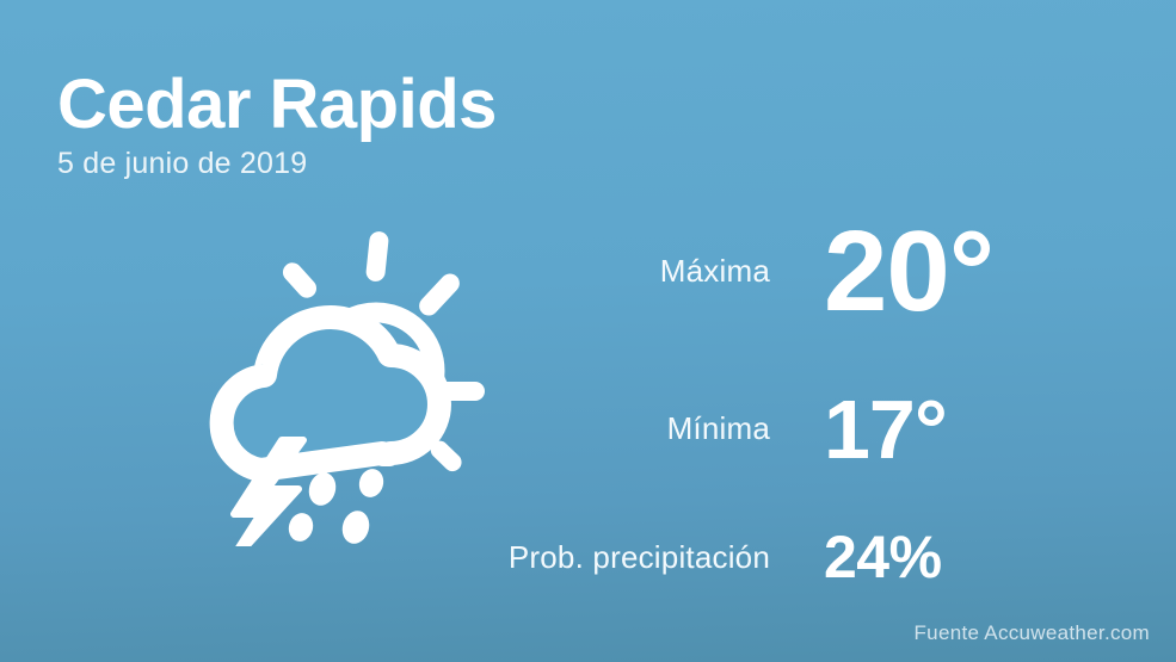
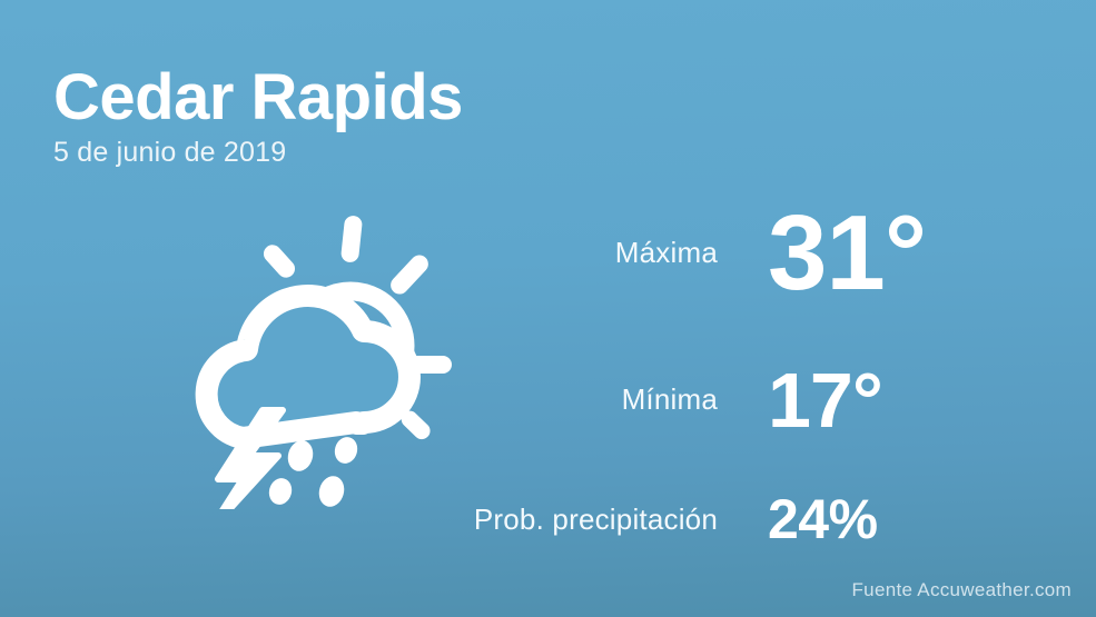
  Cedar Rapids
  5 de junio de 2019
  Máxima
- 20°
+ 31°
  Mínima
  17°
  Prob. precipitación
  24%
  Fuente Accuweather.com
